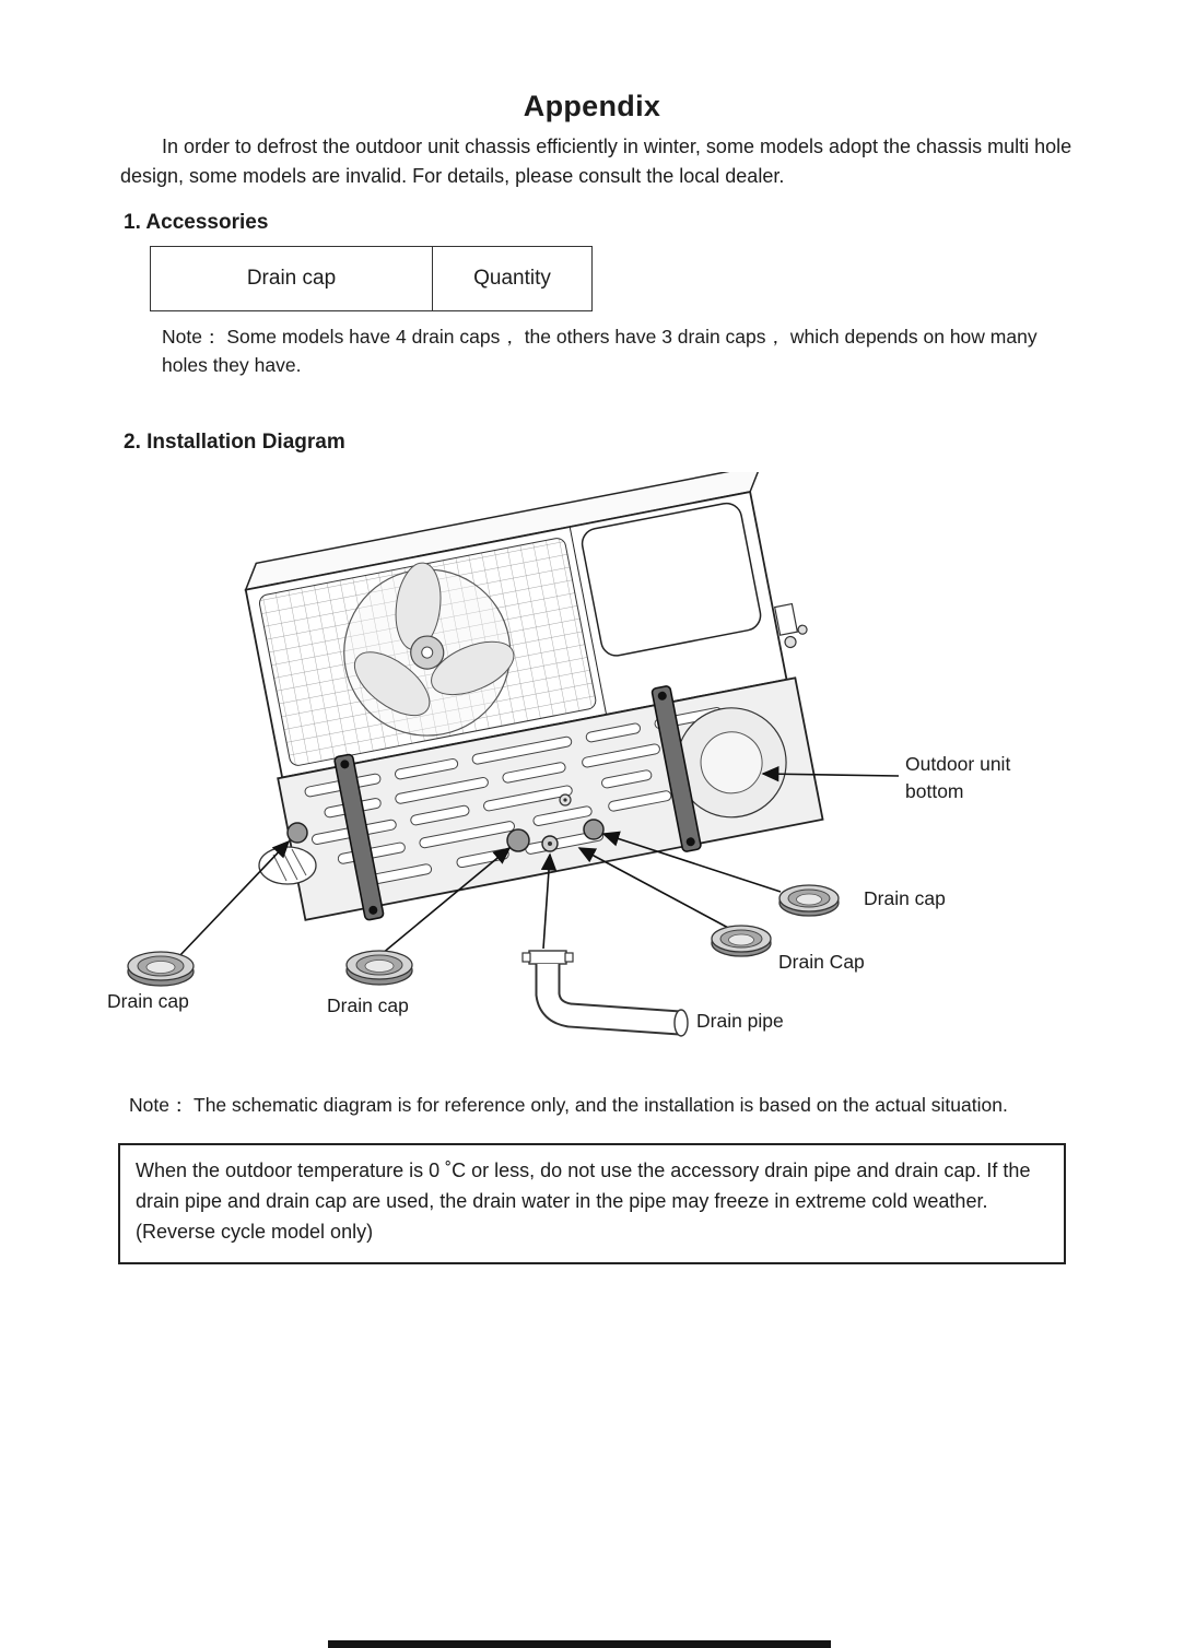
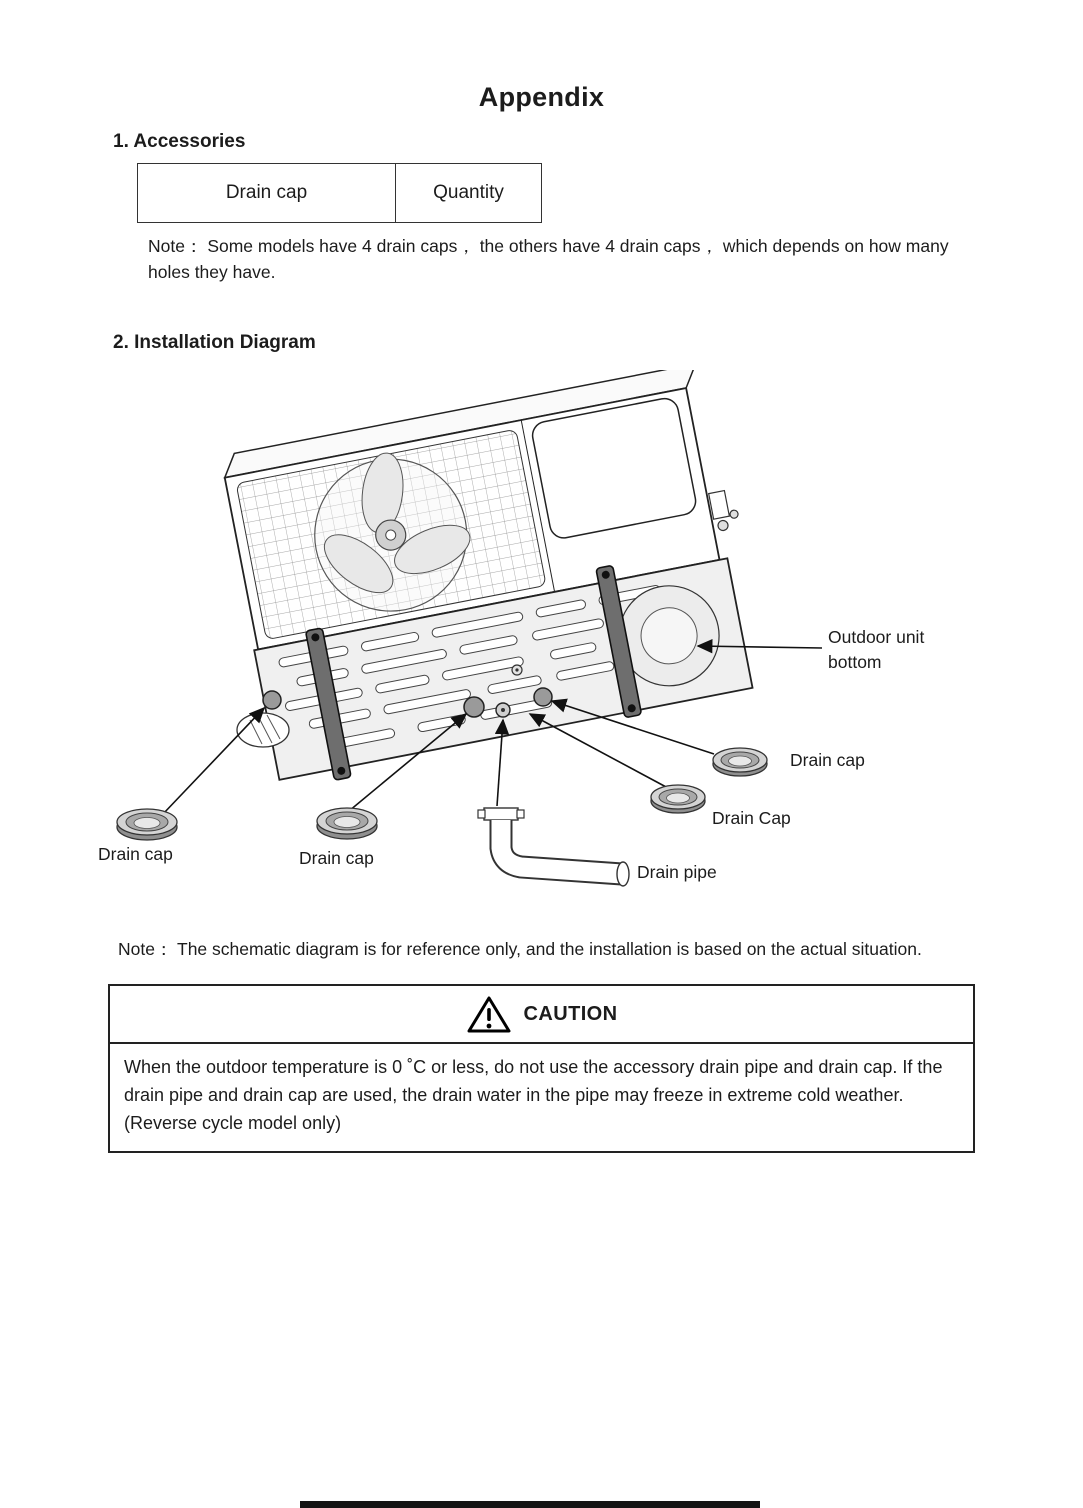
  Appendix
- In order to defrost the outdoor unit chassis efficiently in winter, some models adopt the chassis multi hole design, some models are invalid. For details, please consult the local dealer.
  1. Accessories
  Drain cap	Quantity
- Note： Some models have 4 drain caps， the others have 3 drain caps， which depends on how many holes they have.
+ Note： Some models have 4 drain caps， the others have 4 drain caps， which depends on how many holes they have.
  2. Installation Diagram
  Outdoor unit bottom
  Drain cap
  Drain Cap
  Drain pipe
  Drain cap
  Drain cap
  Note： The schematic diagram is for reference only, and the installation is based on the actual situation.
+ CAUTION
  When the outdoor temperature is 0 ˚C or less, do not use the accessory drain pipe and drain cap. If the drain pipe and drain cap are used, the drain water in the pipe may freeze in extreme cold weather. (Reverse cycle model only)
